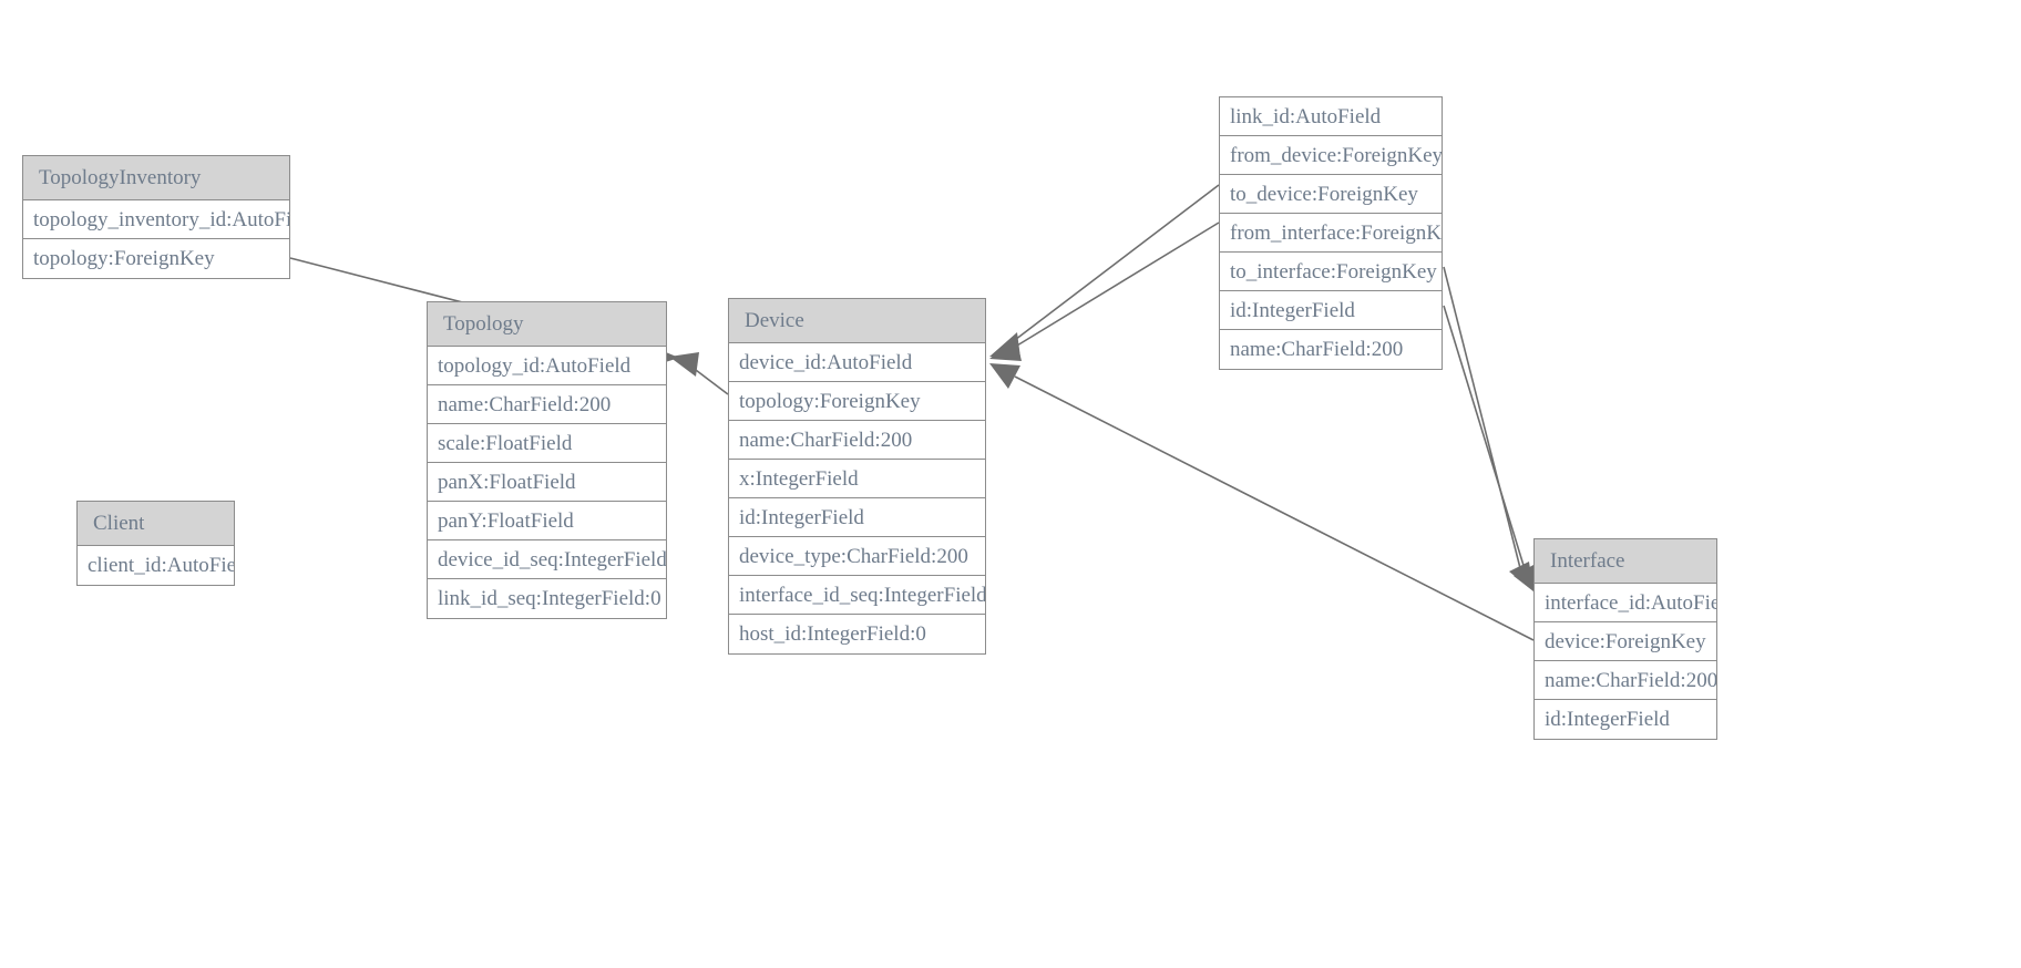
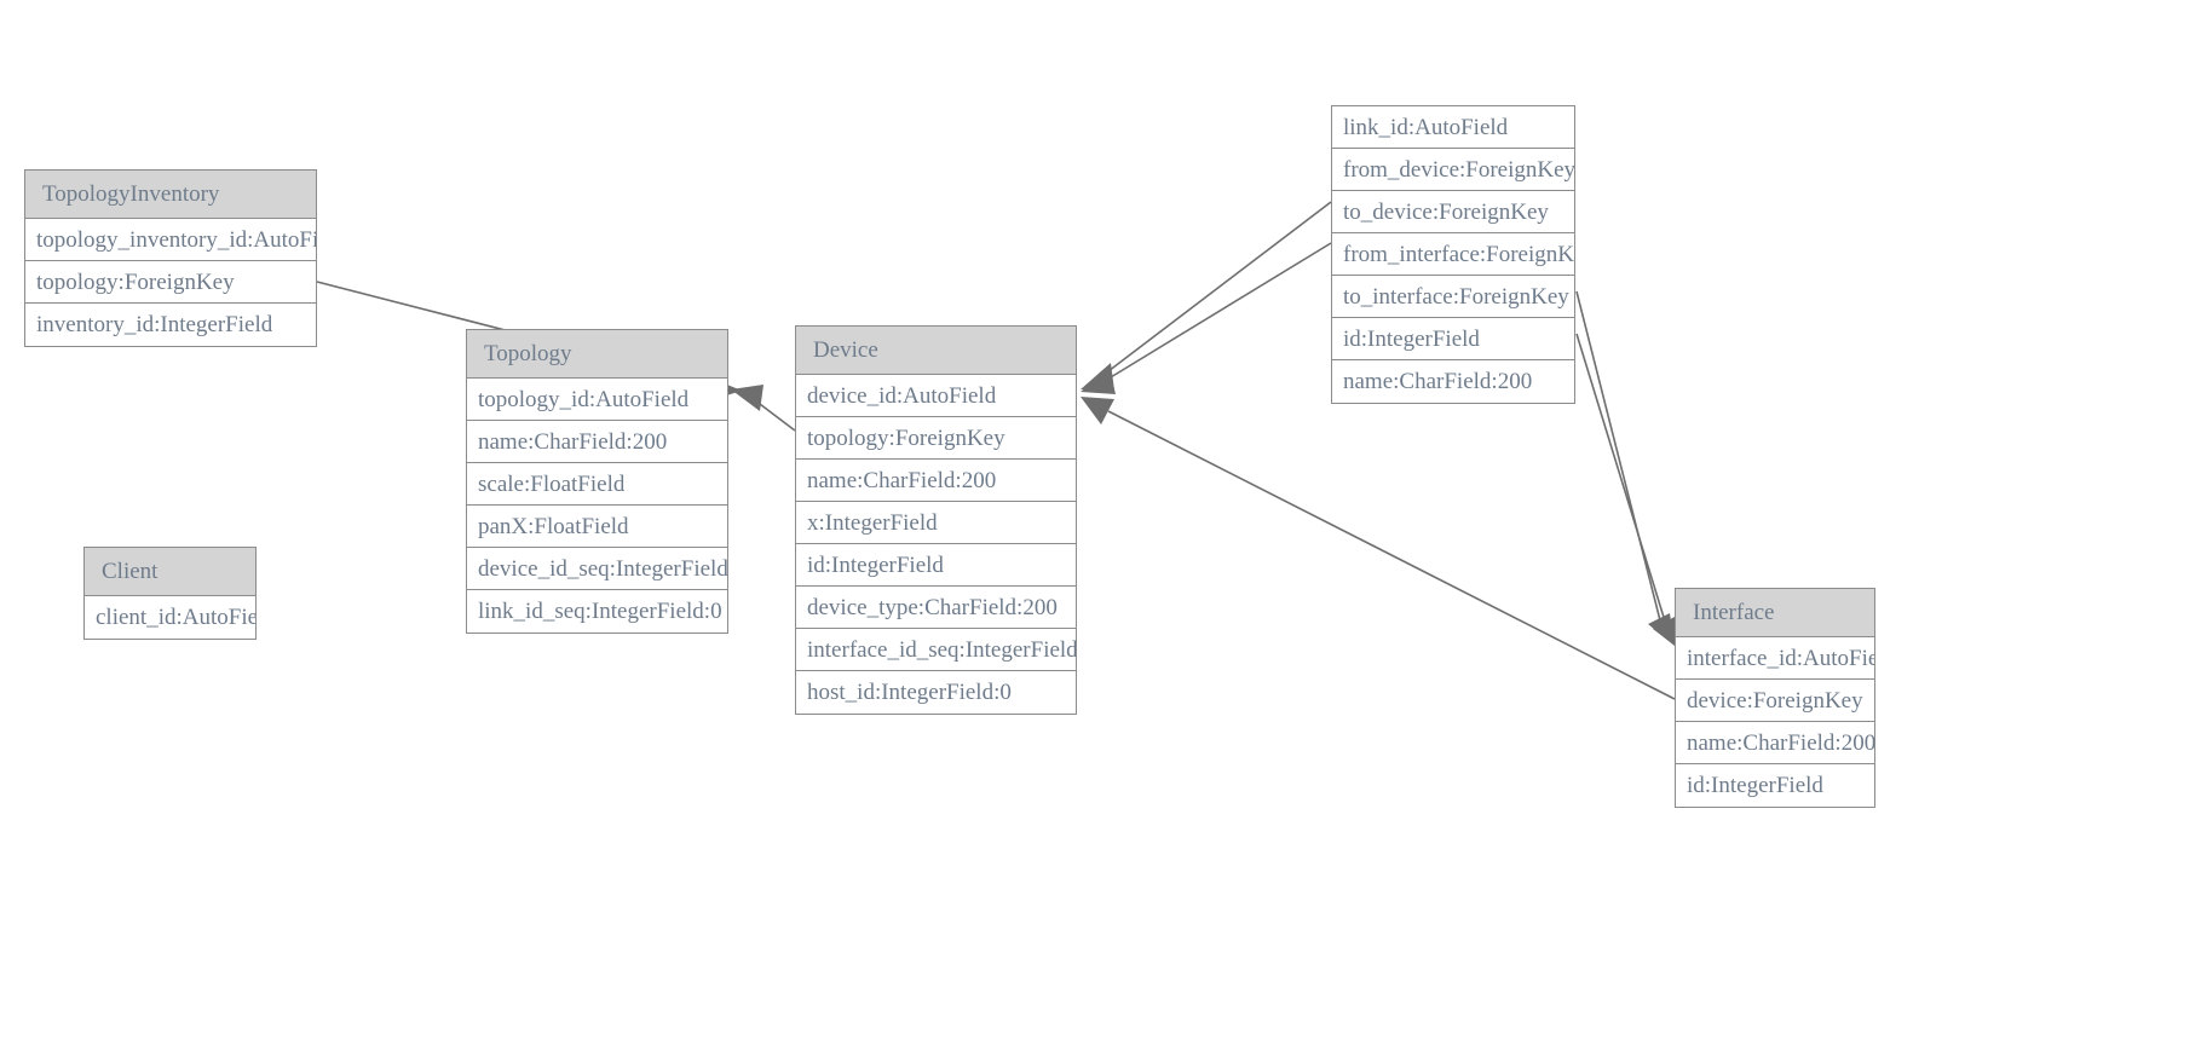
  TopologyInventory
  topology_inventory_id:AutoFi
  topology:ForeignKey
+ inventory_id:IntegerField
  Topology
  topology_id:AutoField
  name:CharField:200
  scale:FloatField
  panX:FloatField
- panY:FloatField
  device_id_seq:IntegerField
  link_id_seq:IntegerField:0
  Client
  client_id:AutoFie
  Device
  device_id:AutoField
  topology:ForeignKey
  name:CharField:200
  x:IntegerField
  id:IntegerField
  device_type:CharField:200
  interface_id_seq:IntegerField
  host_id:IntegerField:0
  link_id:AutoField
  from_device:ForeignKey
  to_device:ForeignKey
  from_interface:ForeignK
  to_interface:ForeignKey
  id:IntegerField
  name:CharField:200
  Interface
  interface_id:AutoFie
  device:ForeignKey
  name:CharField:200
  id:IntegerField
